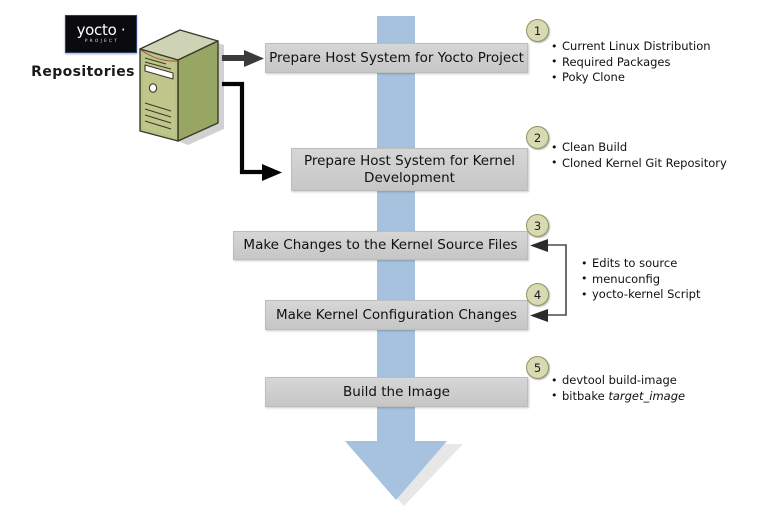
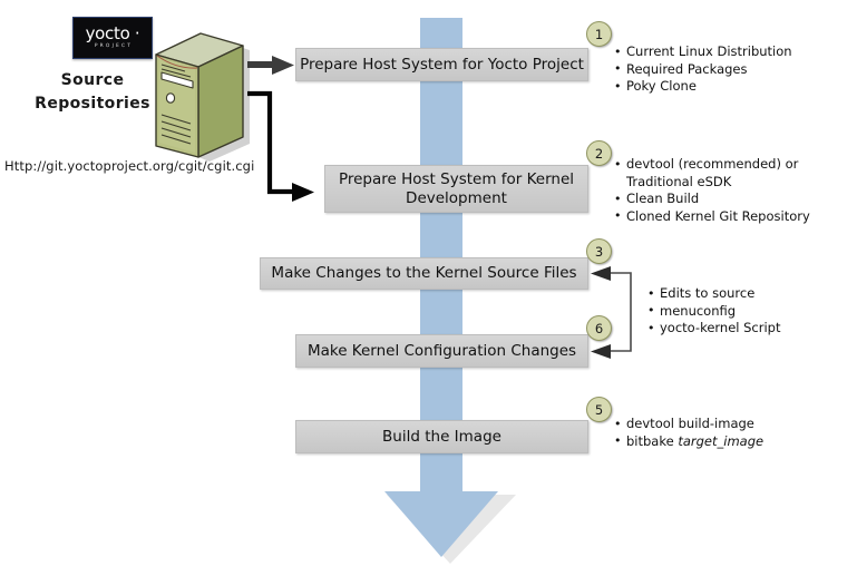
  yocto ·
+ Source
  Repositories
+ Http://git.yoctoproject.org/cgit/cgit.cgi
  Prepare Host System for Yocto Project
  Prepare Host System for Kernel Development
  Make Changes to the Kernel Source Files
  Make Kernel Configuration Changes
  Build the Image
  1
  2
  3
- 4
+ 6
  5
  Current Linux Distribution
  Required Packages
  Poky Clone
+ devtool (recommended) or Traditional eSDK
  Clean Build
  Cloned Kernel Git Repository
  Edits to source
  menuconfig
  yocto-kernel Script
  devtool build-image
  bitbake target_image
